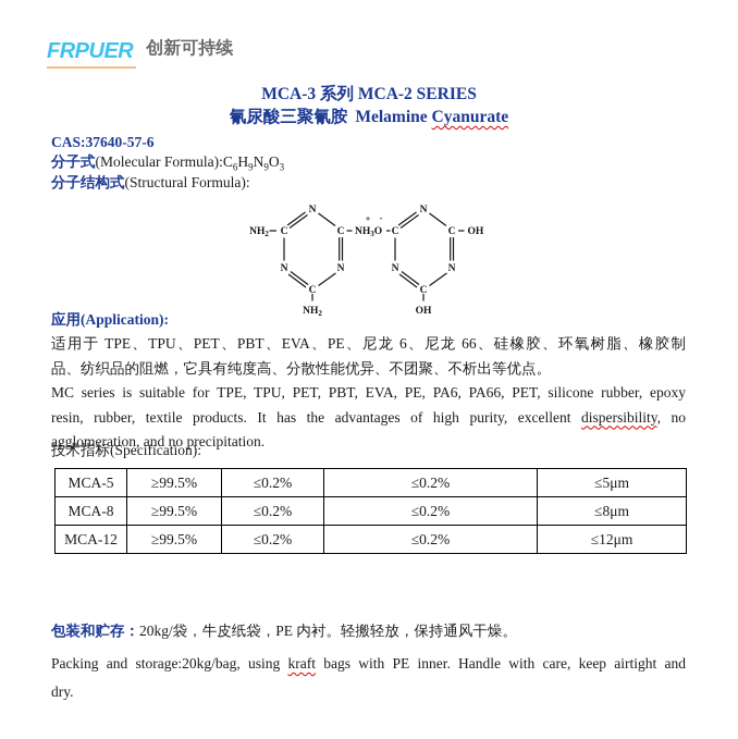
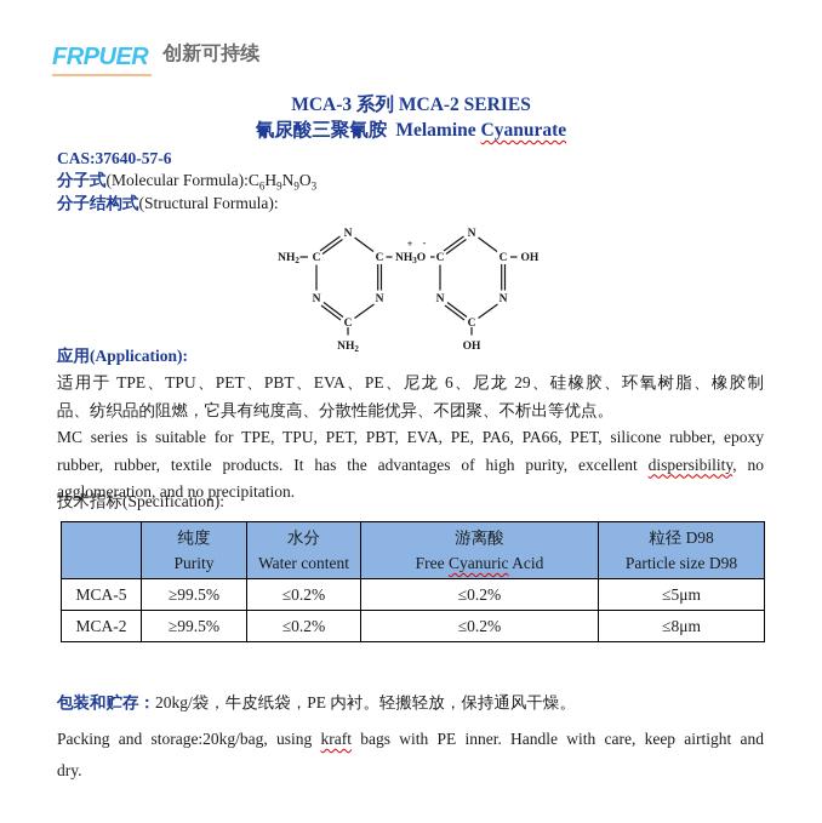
  FRPUER 创新可持续
  MCA-3 系列 MCA-2 SERIES
  氰尿酸三聚氰胺 Melamine Cyanurate
  CAS:37640-57-6
  分子式(Molecular Formula):C6H9N9O3
  分子结构式(Structural Formula):
  N
  C
  C
  N
  N
  C
  N
  C
  C
  N
  N
  C
  NH2
  NH3O
  +
  -
  OH
  NH2
  OH
  应用(Application):
- 适用于 TPE、TPU、PET、PBT、EVA、PE、尼龙 6、尼龙 66、硅橡胶、环氧树脂、橡胶制
+ 适用于 TPE、TPU、PET、PBT、EVA、PE、尼龙 6、尼龙 29、硅橡胶、环氧树脂、橡胶制
  品、纺织品的阻燃，它具有纯度高、分散性能优异、不团聚、不析出等优点。
  MC series is suitable for TPE, TPU, PET, PBT, EVA, PE, PA6, PA66, PET, silicone rubber, epoxy
- resin, rubber, textile products. It has the advantages of high purity, excellent dispersibility, no
+ rubber, rubber, textile products. It has the advantages of high purity, excellent dispersibility, no
  agglomeration, and no precipitation.
  技术指标(Specification):
+ 	纯度 Purity	水分 Water content	游离酸 Free Cyanuric Acid	粒径 D98 Particle size D98
  MCA-5	≥99.5%	≤0.2%	≤0.2%	≤5μm
- MCA-8	≥99.5%	≤0.2%	≤0.2%	≤8μm
+ MCA-2	≥99.5%	≤0.2%	≤0.2%	≤8μm
- MCA-12	≥99.5%	≤0.2%	≤0.2%	≤12μm
  包装和贮存：20kg/袋，牛皮纸袋，PE 内衬。轻搬轻放，保持通风干燥。
  Packing and storage:20kg/bag, using kraft bags with PE inner. Handle with care, keep airtight and
  dry.
